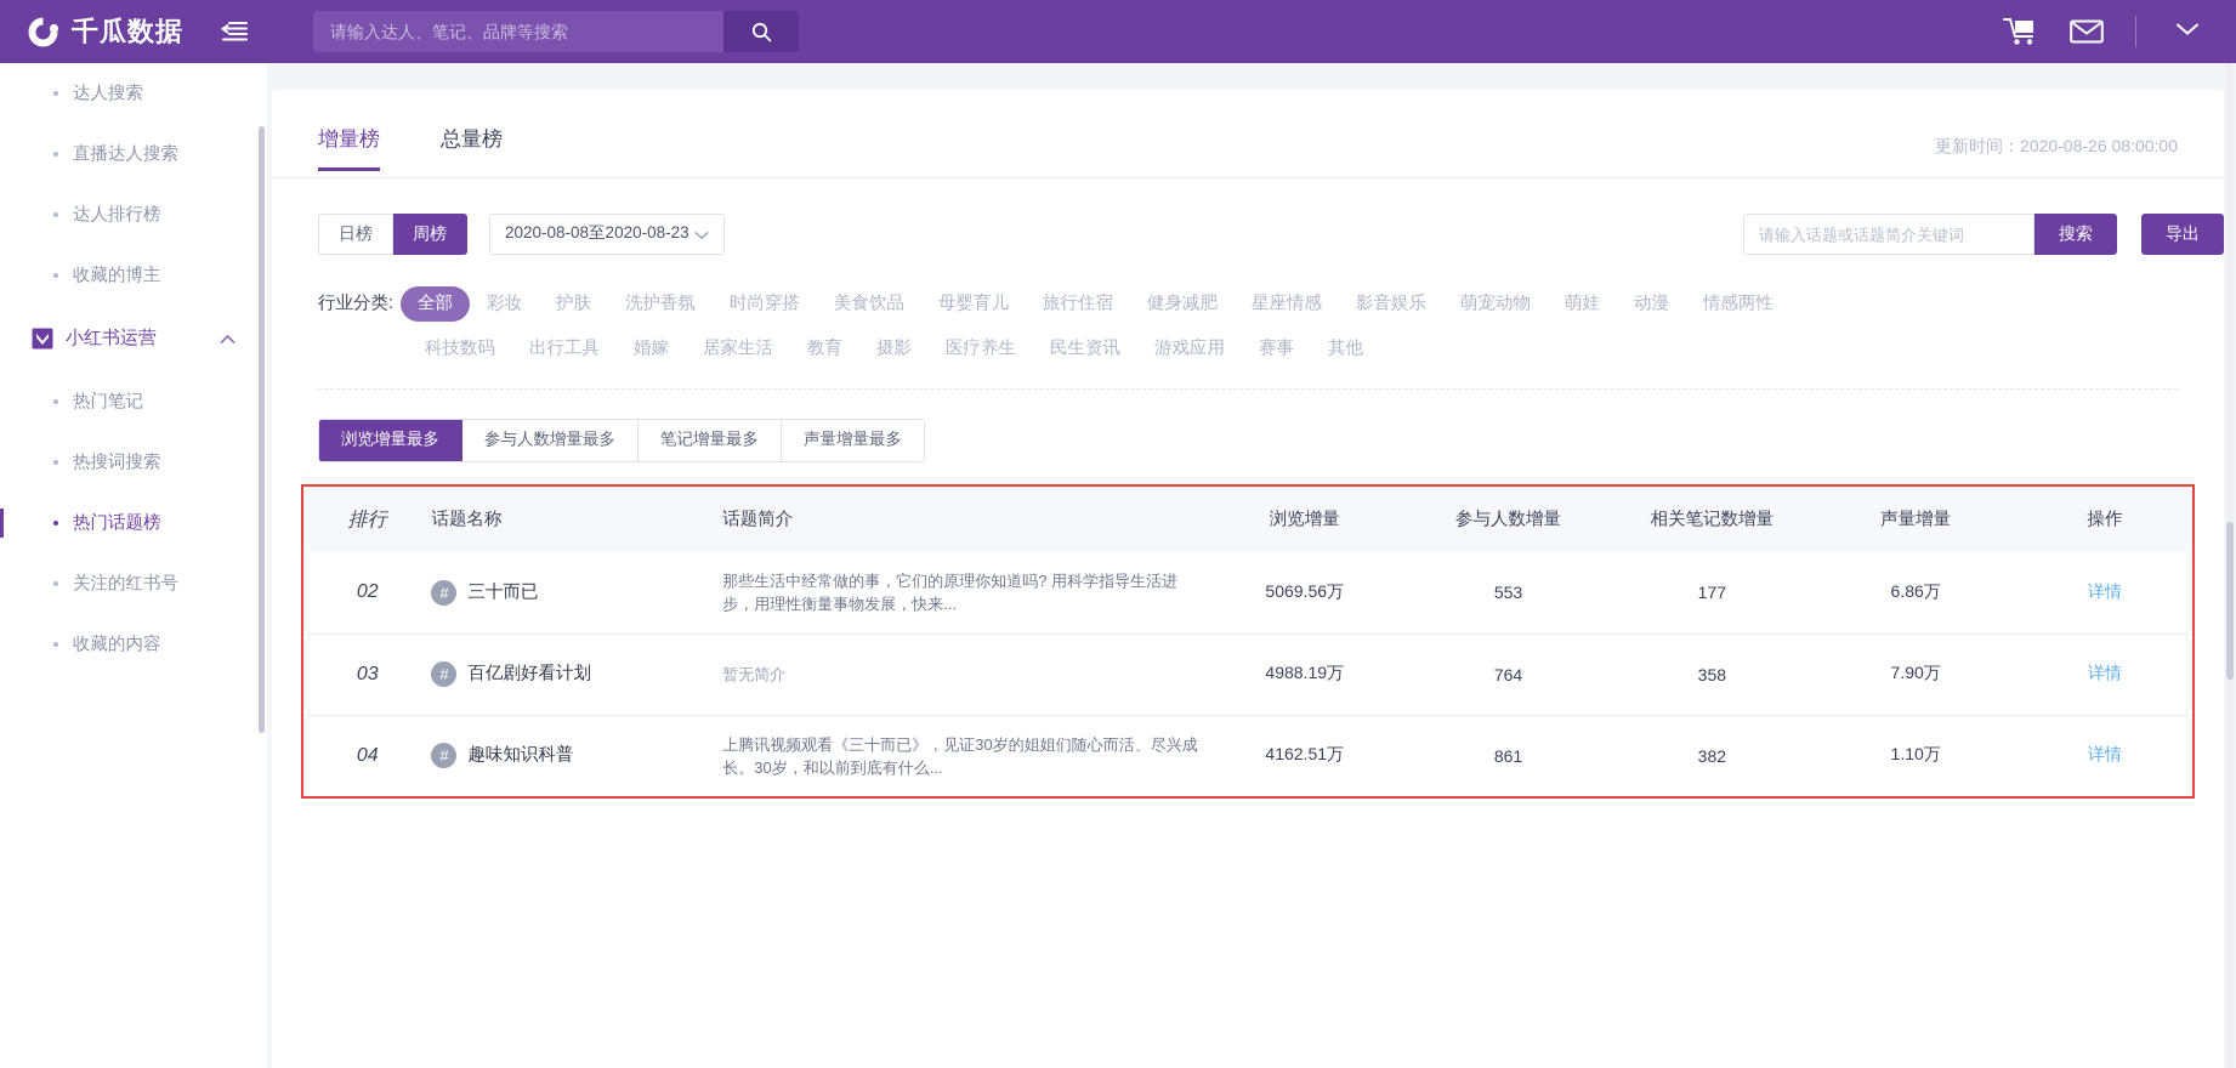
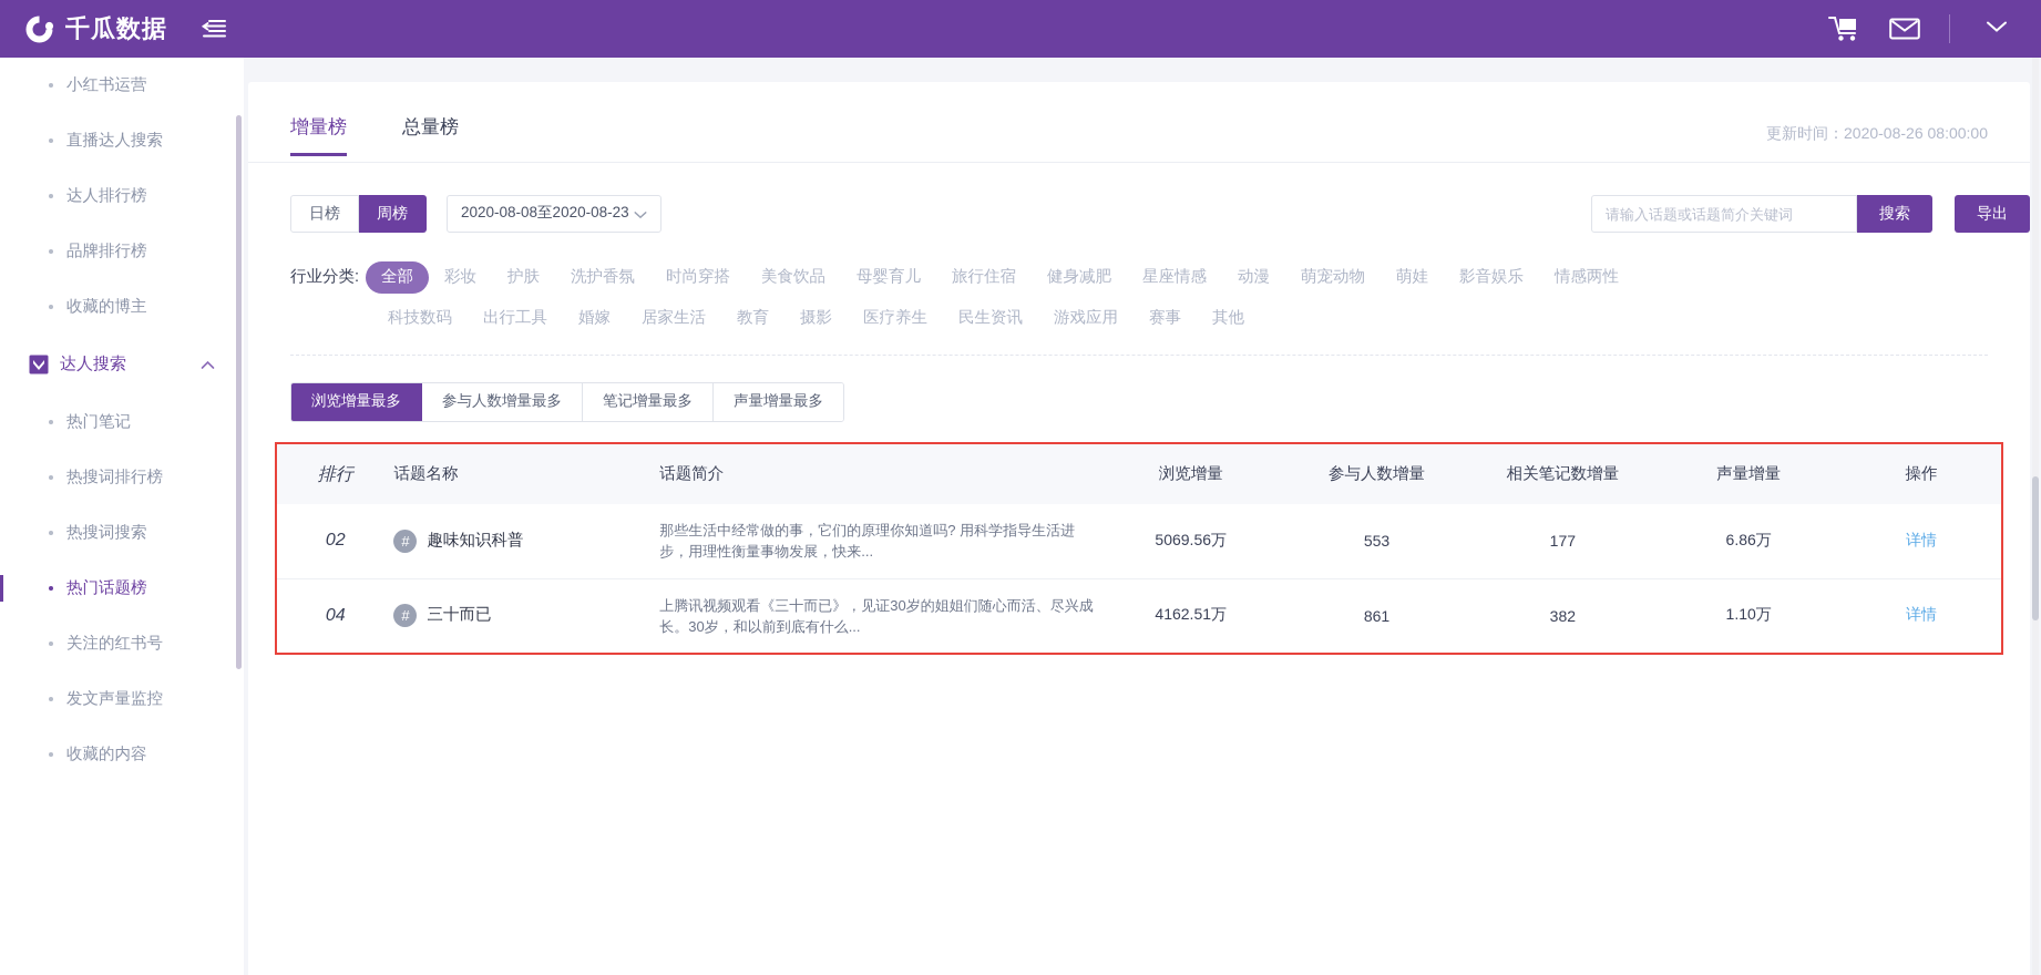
  千瓜数据
- 请输入达人、笔记、品牌等搜索
- 达人搜索
+ 小红书运营
  直播达人搜索
  达人排行榜
+ 品牌排行榜
  收藏的博主
- 小红书运营
+ 达人搜索
  热门笔记
+ 热搜词排行榜
  热搜词搜索
  热门话题榜
  关注的红书号
+ 发文声量监控
  收藏的内容
  增量榜
  总量榜
  更新时间：2020-08-26 08:00:00
  日榜
  周榜
  2020-08-08至2020-08-23
  请输入话题或话题简介关键词
  搜索
  导出
  行业分类:
  全部
  彩妆
  护肤
  洗护香氛
  时尚穿搭
  美食饮品
  母婴育儿
  旅行住宿
  健身减肥
  星座情感
- 影音娱乐
+ 动漫
  萌宠动物
  萌娃
- 动漫
+ 影音娱乐
  情感两性
  科技数码
  出行工具
  婚嫁
  居家生活
  教育
  摄影
  医疗养生
  民生资讯
  游戏应用
  赛事
  其他
  浏览增量最多
  参与人数增量最多
  笔记增量最多
  声量增量最多
  排行	话题名称	话题简介	浏览增量	参与人数增量	相关笔记数增量	声量增量	操作
- 02	# 三十而已	那些生活中经常做的事，它们的原理你知道吗? 用科学指导生活进步，用理性衡量事物发展，快来...	5069.56万	553	177	6.86万	详情
+ 02	# 趣味知识科普	那些生活中经常做的事，它们的原理你知道吗? 用科学指导生活进步，用理性衡量事物发展，快来...	5069.56万	553	177	6.86万	详情
- 03	# 百亿剧好看计划	暂无简介	4988.19万	764	358	7.90万	详情
- 04	# 趣味知识科普	上腾讯视频观看《三十而已》，见证30岁的姐姐们随心而活、尽兴成长。30岁，和以前到底有什么...	4162.51万	861	382	1.10万	详情
+ 04	# 三十而已	上腾讯视频观看《三十而已》，见证30岁的姐姐们随心而活、尽兴成长。30岁，和以前到底有什么...	4162.51万	861	382	1.10万	详情
